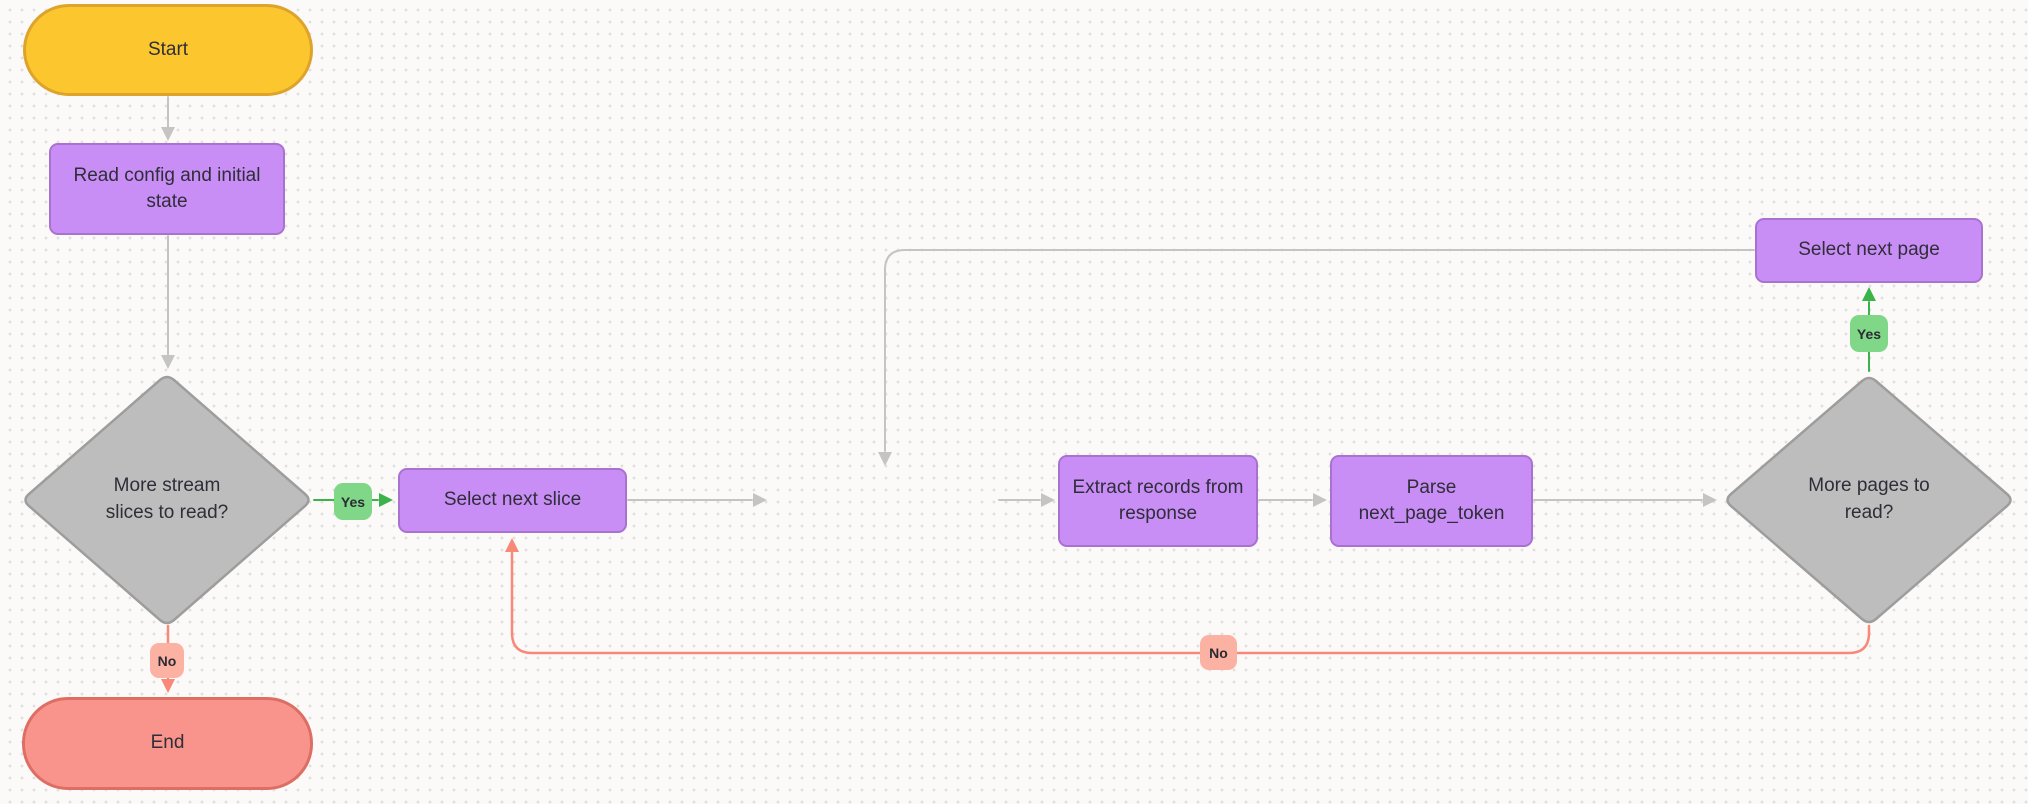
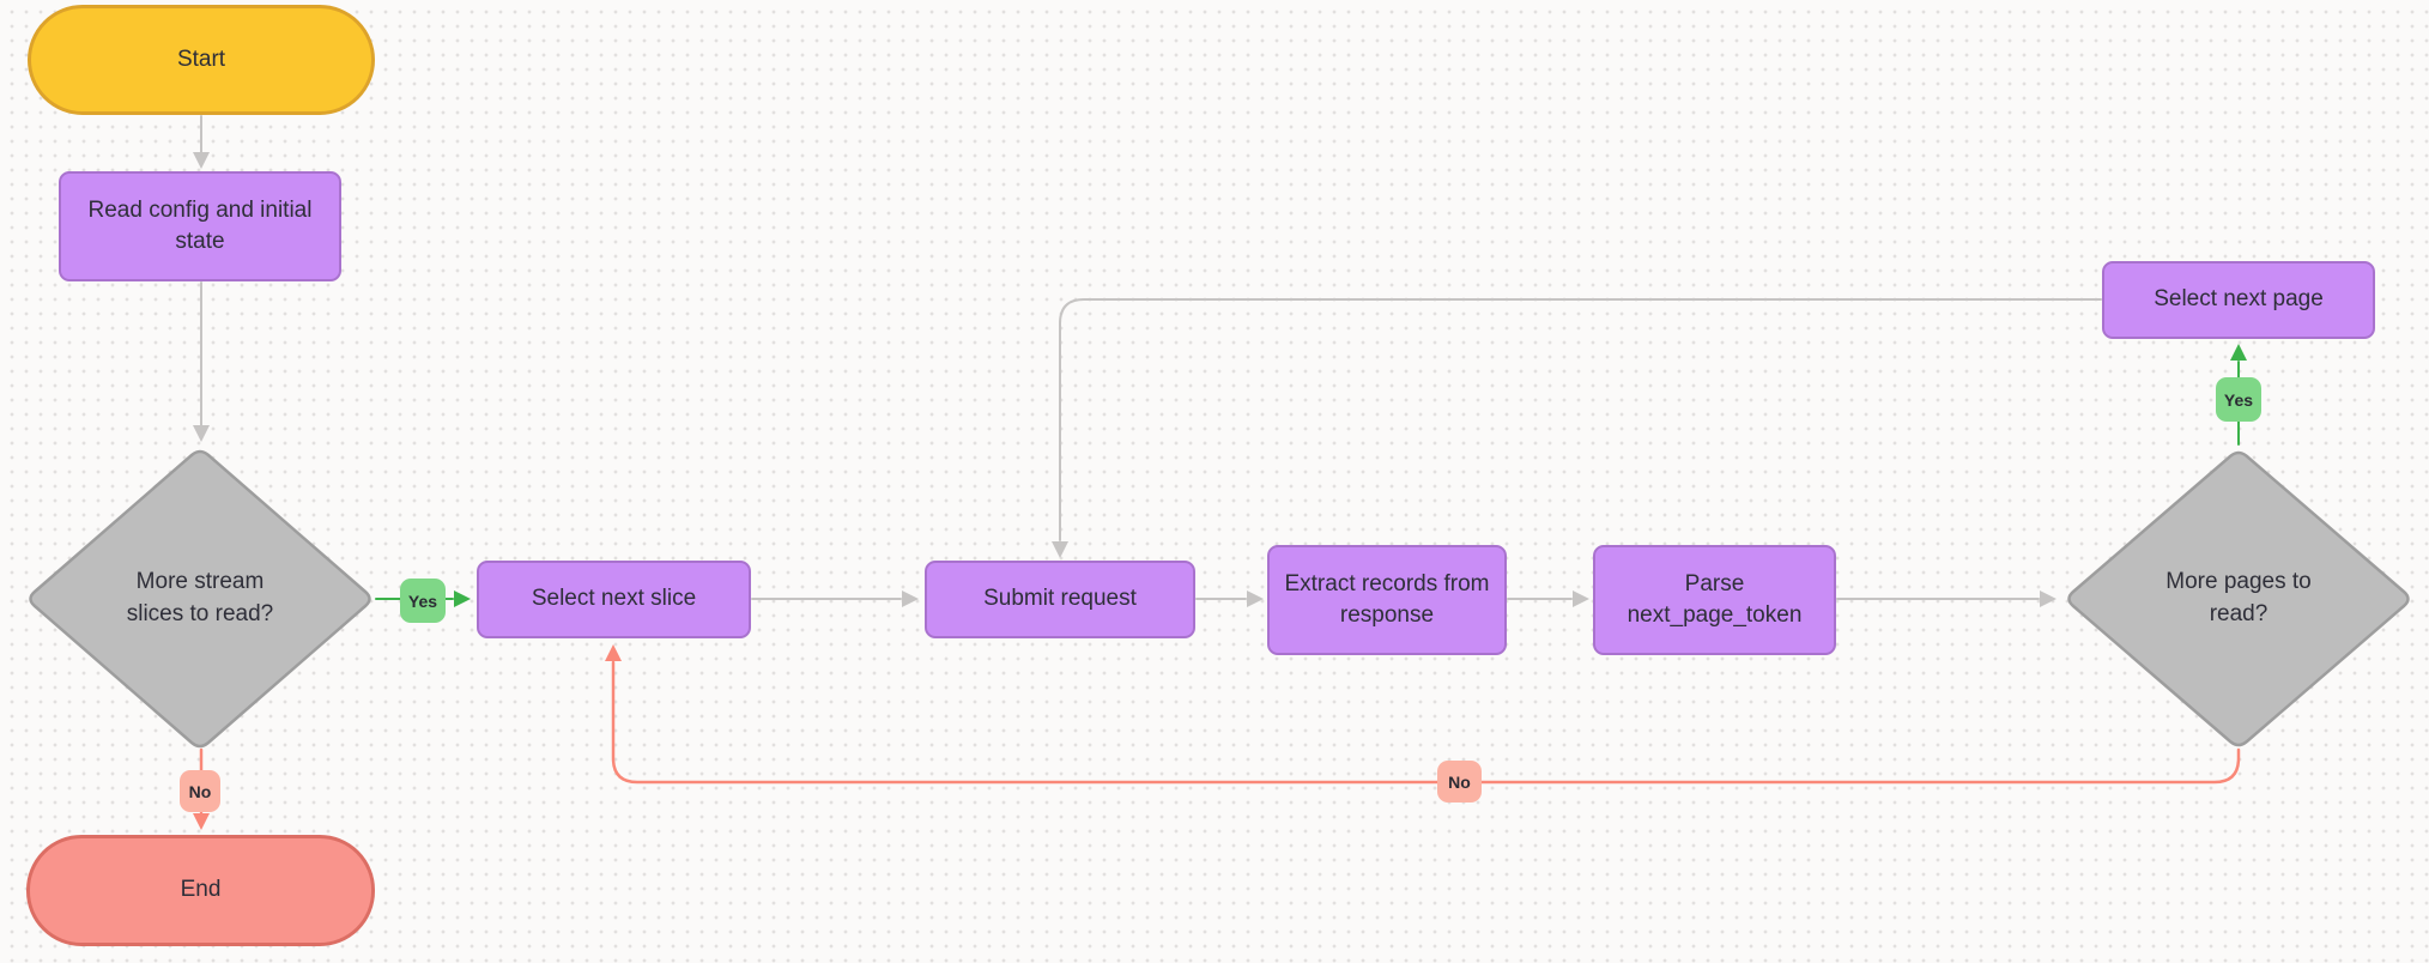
  Start
  Read config and initial
  state
  More stream
  slices to read?
  Select next slice
+ Submit request
  Extract records from
  response
  Parse
  next_page_token
  More pages to
  read?
  Select next page
  End
  Yes
  Yes
  No
  No
